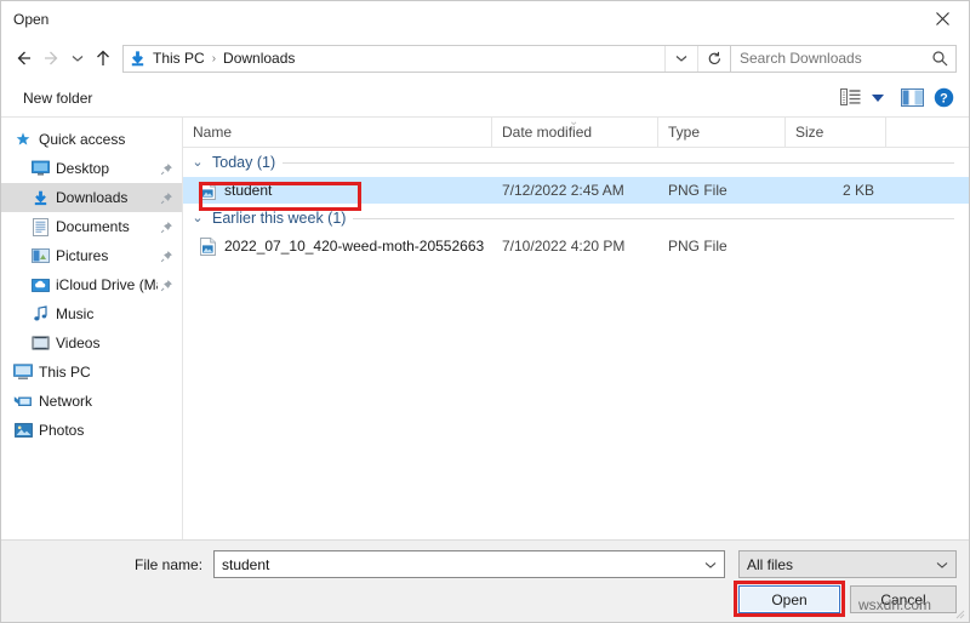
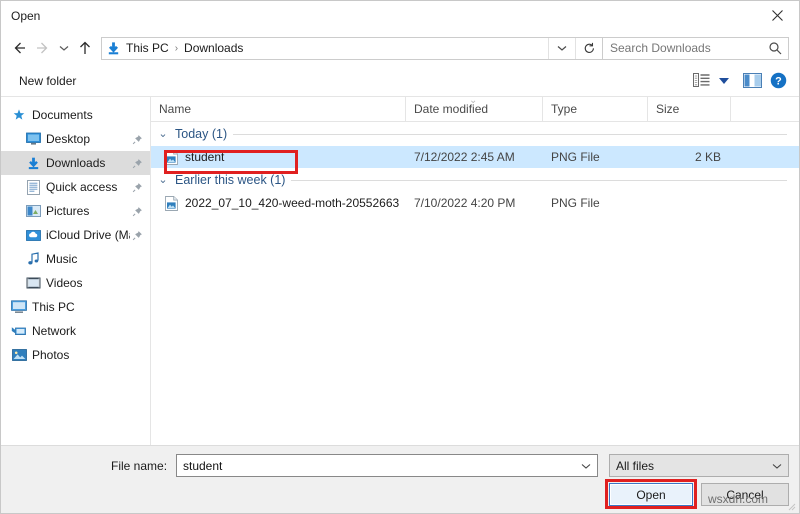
  Open
  This PC
  ›
  Downloads
  Search Downloads
  New folder
  ?
- Quick access
+ Documents
  Desktop
  Downloads
- Documents
+ Quick access
  Pictures
  iCloud Drive (M
  Music
  Videos
  This PC
  Network
  Photos
  Name
  Date modified
  Type
  Size
  ⌄
  ⌄
  Today (1)
  student
  7/12/2022 2:45 AM
  PNG File
  2 KB
  ⌄
  Earlier this week (1)
  2022_07_10_420-weed-moth-20552663
  7/10/2022 4:20 PM
  PNG File
  File name:
  student
  All files
  Open
  Cancel
  wsxdn.com
